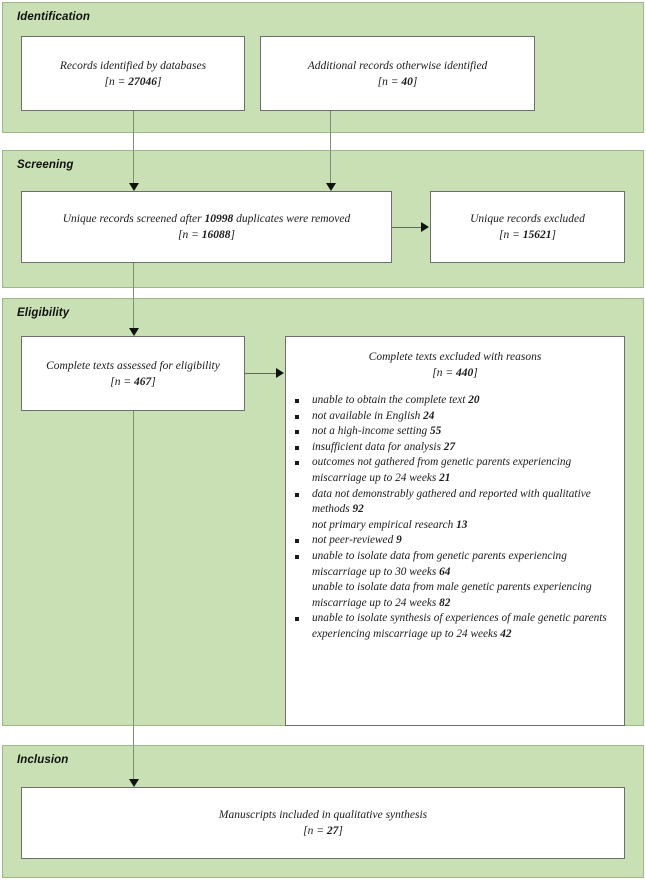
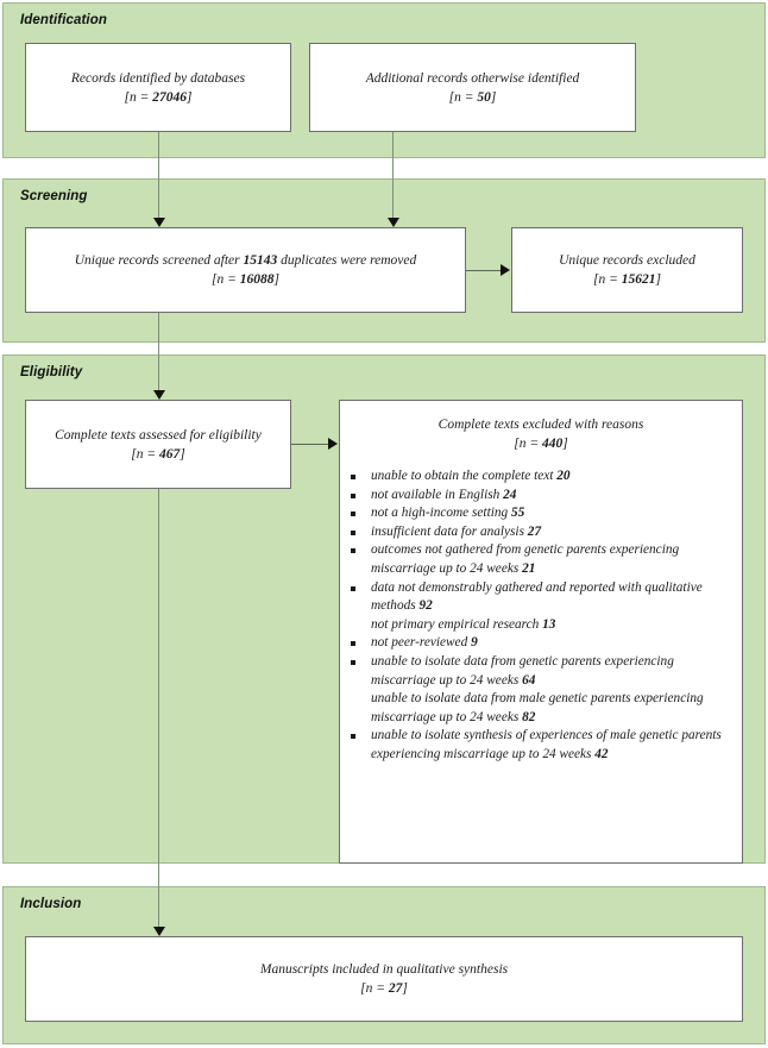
  Identification
  Records identified by databases
  [n = 27046]
  Additional records otherwise identified
- [n = 40]
+ [n = 50]
  Screening
- Unique records screened after 10998 duplicates were removed
+ Unique records screened after 15143 duplicates were removed
  [n = 16088]
  Unique records excluded
  [n = 15621]
  Eligibility
  Complete texts assessed for eligibility
  [n = 467]
  Complete texts excluded with reasons
  [n = 440]
  unable to obtain the complete text 20
  not available in English 24
  not a high-income setting 55
  insufficient data for analysis 27
  outcomes not gathered from genetic parents experiencing miscarriage up to 24 weeks 21
  data not demonstrably gathered and reported with qualitative methods 92
  not primary empirical research 13
  not peer-reviewed 9
- unable to isolate data from genetic parents experiencing miscarriage up to 30 weeks 64
+ unable to isolate data from genetic parents experiencing miscarriage up to 24 weeks 64
  unable to isolate data from male genetic parents experiencing miscarriage up to 24 weeks 82
  unable to isolate synthesis of experiences of male genetic parents experiencing miscarriage up to 24 weeks 42
  Inclusion
  Manuscripts included in qualitative synthesis
  [n = 27]
